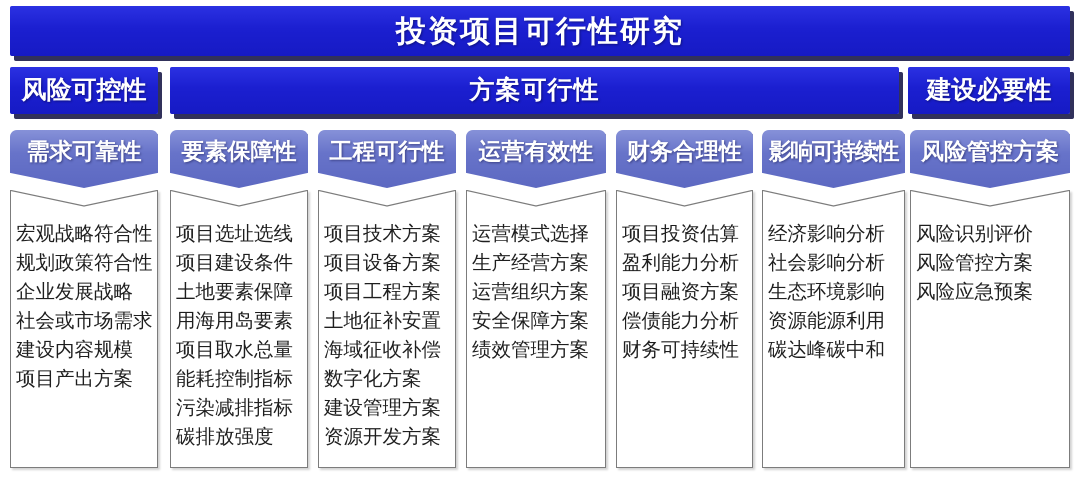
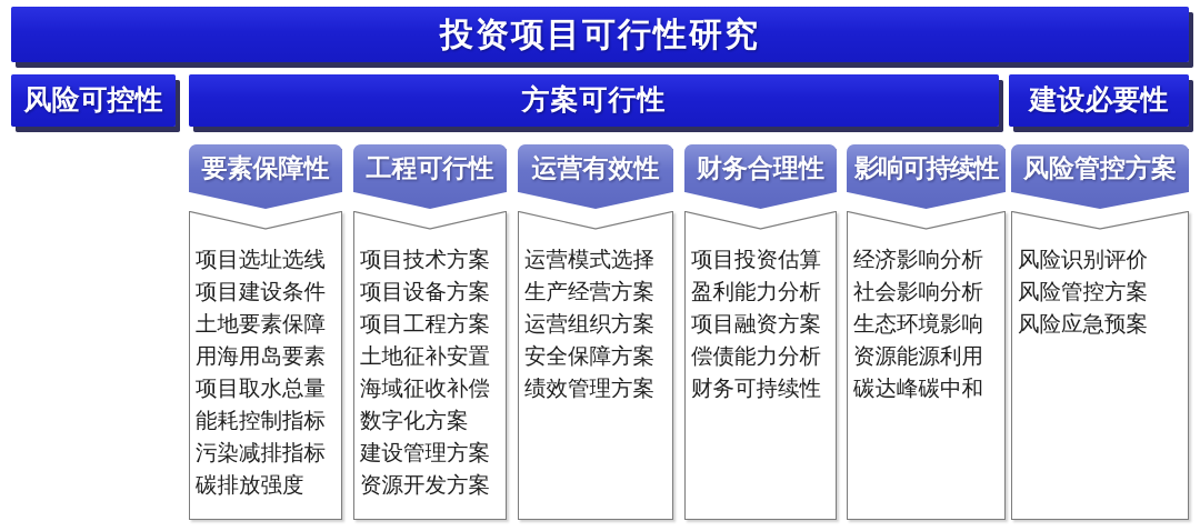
  投资项目可行性研究
  风险可控性
  方案可行性
  建设必要性
- 需求可靠性
- 宏观战略符合性
- 规划政策符合性
- 企业发展战略
- 社会或市场需求
- 建设内容规模
- 项目产出方案
  要素保障性
  项目选址选线
  项目建设条件
  土地要素保障
  用海用岛要素
  项目取水总量
  能耗控制指标
  污染减排指标
  碳排放强度
  工程可行性
  项目技术方案
  项目设备方案
  项目工程方案
  土地征补安置
  海域征收补偿
  数字化方案
  建设管理方案
  资源开发方案
  运营有效性
  运营模式选择
  生产经营方案
  运营组织方案
  安全保障方案
  绩效管理方案
  财务合理性
  项目投资估算
  盈利能力分析
  项目融资方案
  偿债能力分析
  财务可持续性
  影响可持续性
  经济影响分析
  社会影响分析
  生态环境影响
  资源能源利用
  碳达峰碳中和
  风险管控方案
  风险识别评价
  风险管控方案
  风险应急预案
